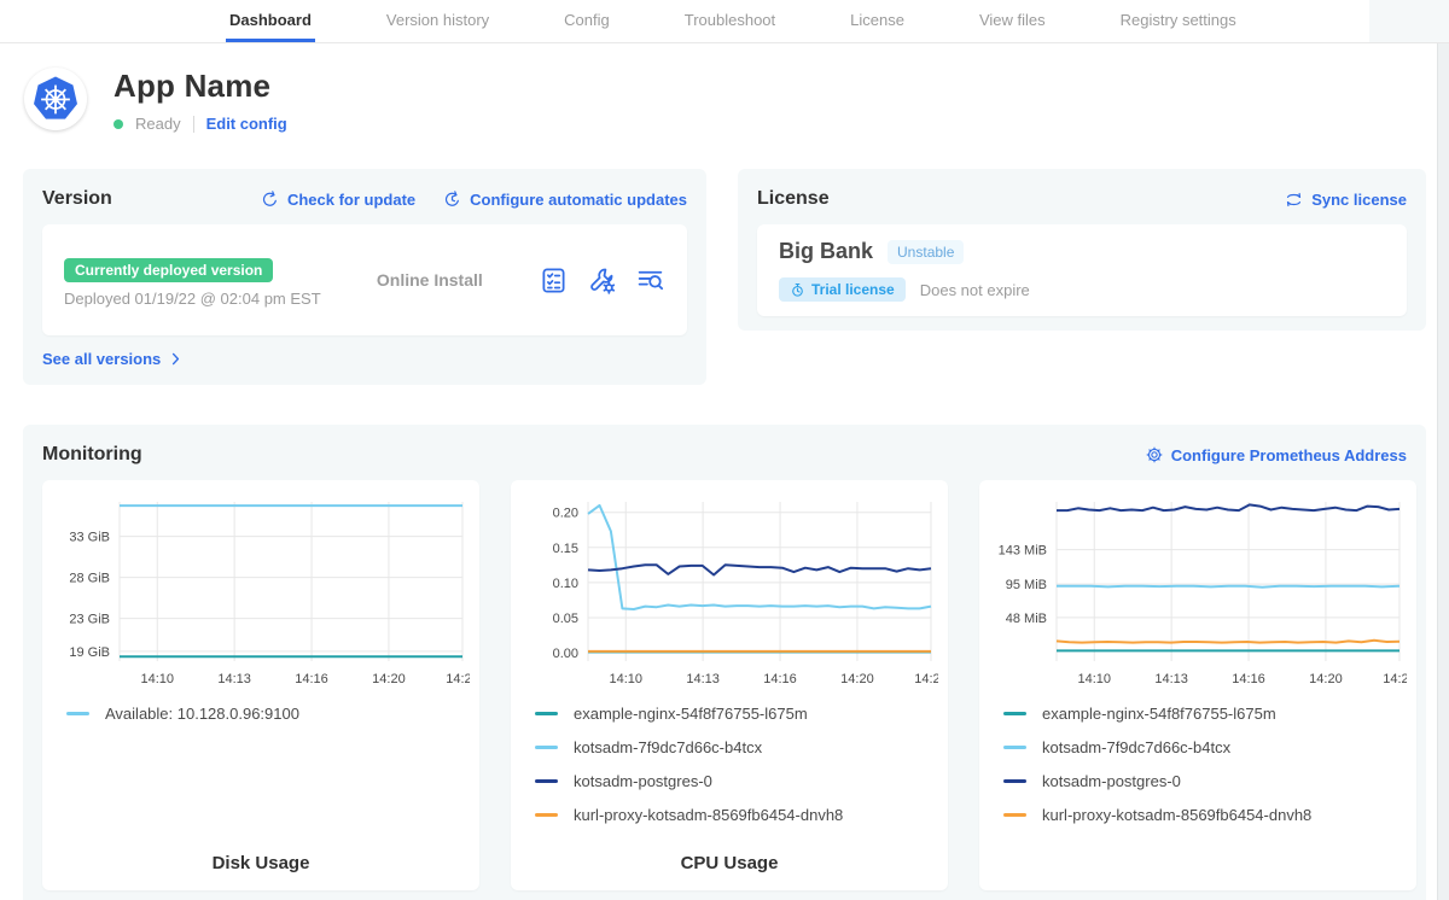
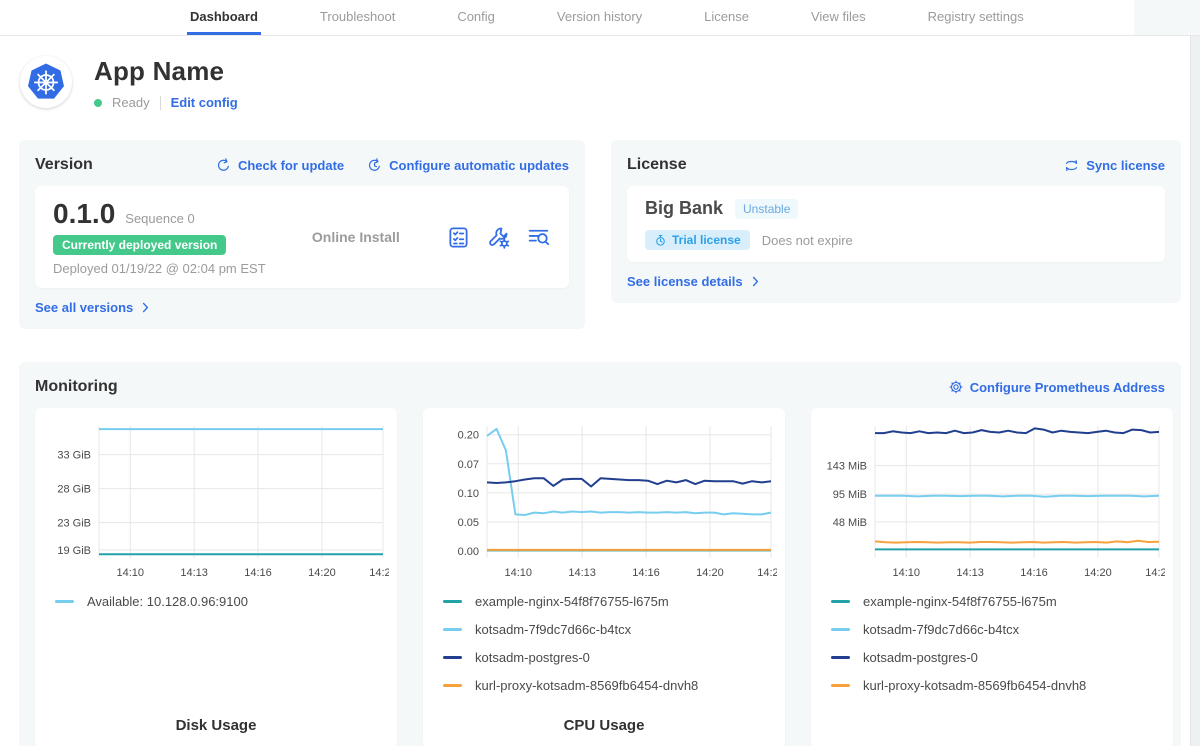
  Dashboard
- Version history
+ Troubleshoot
  Config
- Troubleshoot
+ Version history
  License
  View files
  Registry settings
  App Name
  Ready
  Edit config
  Version
  Check for update
  Configure automatic updates
+ 0.1.0
+ Sequence 0
  Currently deployed version
  Deployed 01/19/22 @ 02:04 pm EST
  Online Install
  See all versions
  License
  Sync license
  Big Bank
  Unstable
  Trial license
  Does not expire
+ See license details
  Monitoring
  Configure Prometheus Address
  14:10
  14:13
  14:16
  14:20
  14:2
  33 GiB
  28 GiB
  23 GiB
  19 GiB
  Available: 10.128.0.96:9100
  Disk Usage
  14:10
  14:13
  14:16
  14:20
  14:2
  0.20
- 0.15
+ 0.07
  0.10
  0.05
  0.00
  example-nginx-54f8f76755-l675m
  kotsadm-7f9dc7d66c-b4tcx
  kotsadm-postgres-0
  kurl-proxy-kotsadm-8569fb6454-dnvh8
  CPU Usage
  14:10
  14:13
  14:16
  14:20
  14:2
  143 MiB
  95 MiB
  48 MiB
  example-nginx-54f8f76755-l675m
  kotsadm-7f9dc7d66c-b4tcx
  kotsadm-postgres-0
  kurl-proxy-kotsadm-8569fb6454-dnvh8
